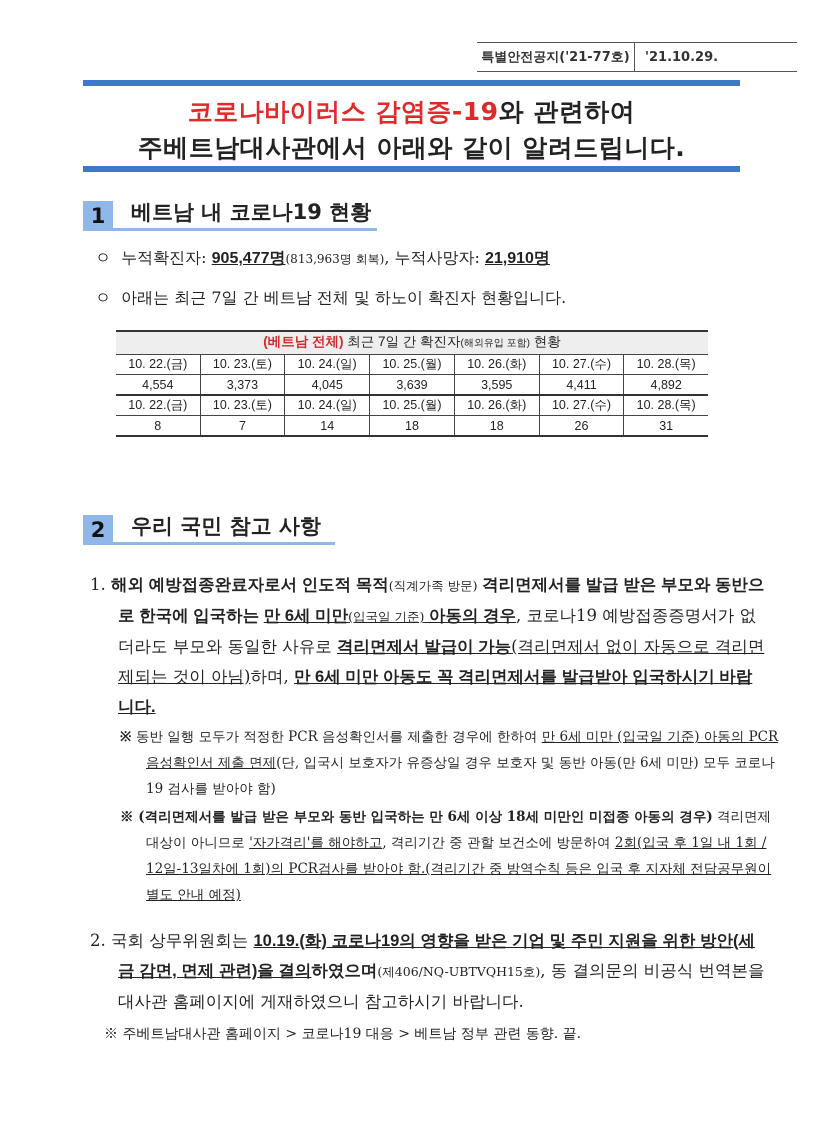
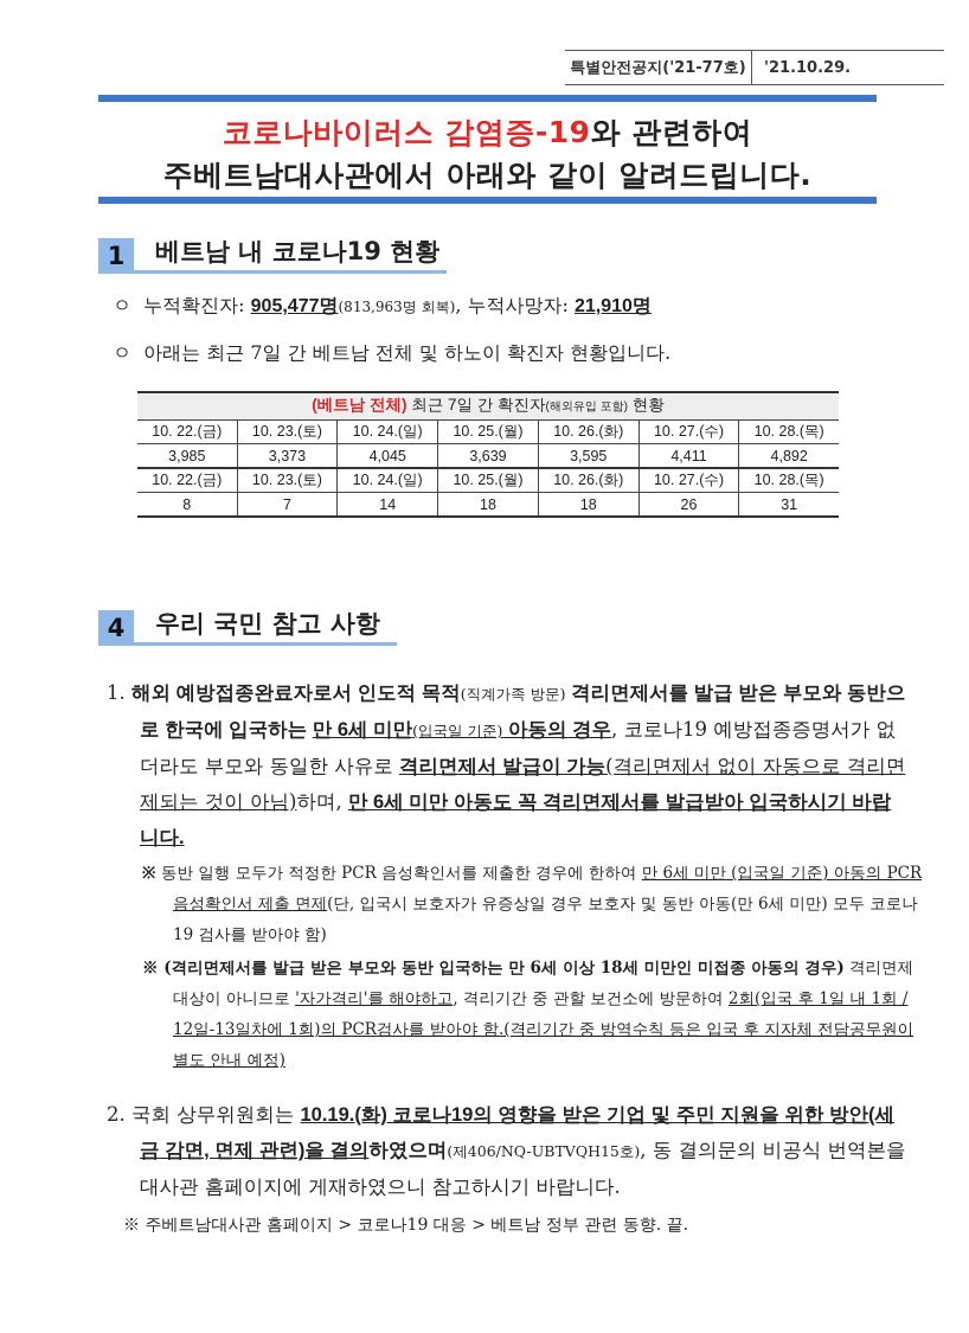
  특별안전공지('21-77호)
  '21.10.29.
  코로나바이러스 감염증-19와 관련하여
  주베트남대사관에서 아래와 같이 알려드립니다.
  1
  베트남 내 코로나19 현황
  ㅇ 누적확진자: 905,477명(813,963명 회복), 누적사망자: 21,910명
  ㅇ 아래는 최근 7일 간 베트남 전체 및 하노이 확진자 현황입니다.
  (베트남 전체) 최근 7일 간 확진자(해외유입 포함) 현황
  10. 22.(금)	10. 23.(토)	10. 24.(일)	10. 25.(월)	10. 26.(화)	10. 27.(수)	10. 28.(목)
- 4,554	3,373	4,045	3,639	3,595	4,411	4,892
+ 3,985	3,373	4,045	3,639	3,595	4,411	4,892
  10. 22.(금)	10. 23.(토)	10. 24.(일)	10. 25.(월)	10. 26.(화)	10. 27.(수)	10. 28.(목)
  8	7	14	18	18	26	31
- 2
+ 4
  우리 국민 참고 사항
  1. 해외 예방접종완료자로서 인도적 목적(직계가족 방문) 격리면제서를 발급 받은 부모와 동반으로 한국에 입국하는 만 6세 미만(입국일 기준) 아동의 경우, 코로나19 예방접종증명서가 없더라도 부모와 동일한 사유로 격리면제서 발급이 가능(격리면제서 없이 자동으로 격리면제되는 것이 아님)하며, 만 6세 미만 아동도 꼭 격리면제서를 발급받아 입국하시기 바랍니다.
  ※ 동반 일행 모두가 적정한 PCR 음성확인서를 제출한 경우에 한하여 만 6세 미만 (입국일 기준) 아동의 PCR 음성확인서 제출 면제(단, 입국시 보호자가 유증상일 경우 보호자 및 동반 아동(만 6세 미만) 모두 코로나19 검사를 받아야 함)
  ※ (격리면제서를 발급 받은 부모와 동반 입국하는 만 6세 이상 18세 미만인 미접종 아동의 경우) 격리면제 대상이 아니므로 '자가격리'를 해야하고, 격리기간 중 관할 보건소에 방문하여 2회(입국 후 1일 내 1회 / 12일-13일차에 1회)의 PCR검사를 받아야 함.(격리기간 중 방역수칙 등은 입국 후 지자체 전담공무원이 별도 안내 예정)
  2. 국회 상무위원회는 10.19.(화) 코로나19의 영향을 받은 기업 및 주민 지원을 위한 방안(세금 감면, 면제 관련)을 결의하였으며(제406/NQ-UBTVQH15호), 동 결의문의 비공식 번역본을 대사관 홈페이지에 게재하였으니 참고하시기 바랍니다.
  ※ 주베트남대사관 홈페이지 > 코로나19 대응 > 베트남 정부 관련 동향. 끝.
